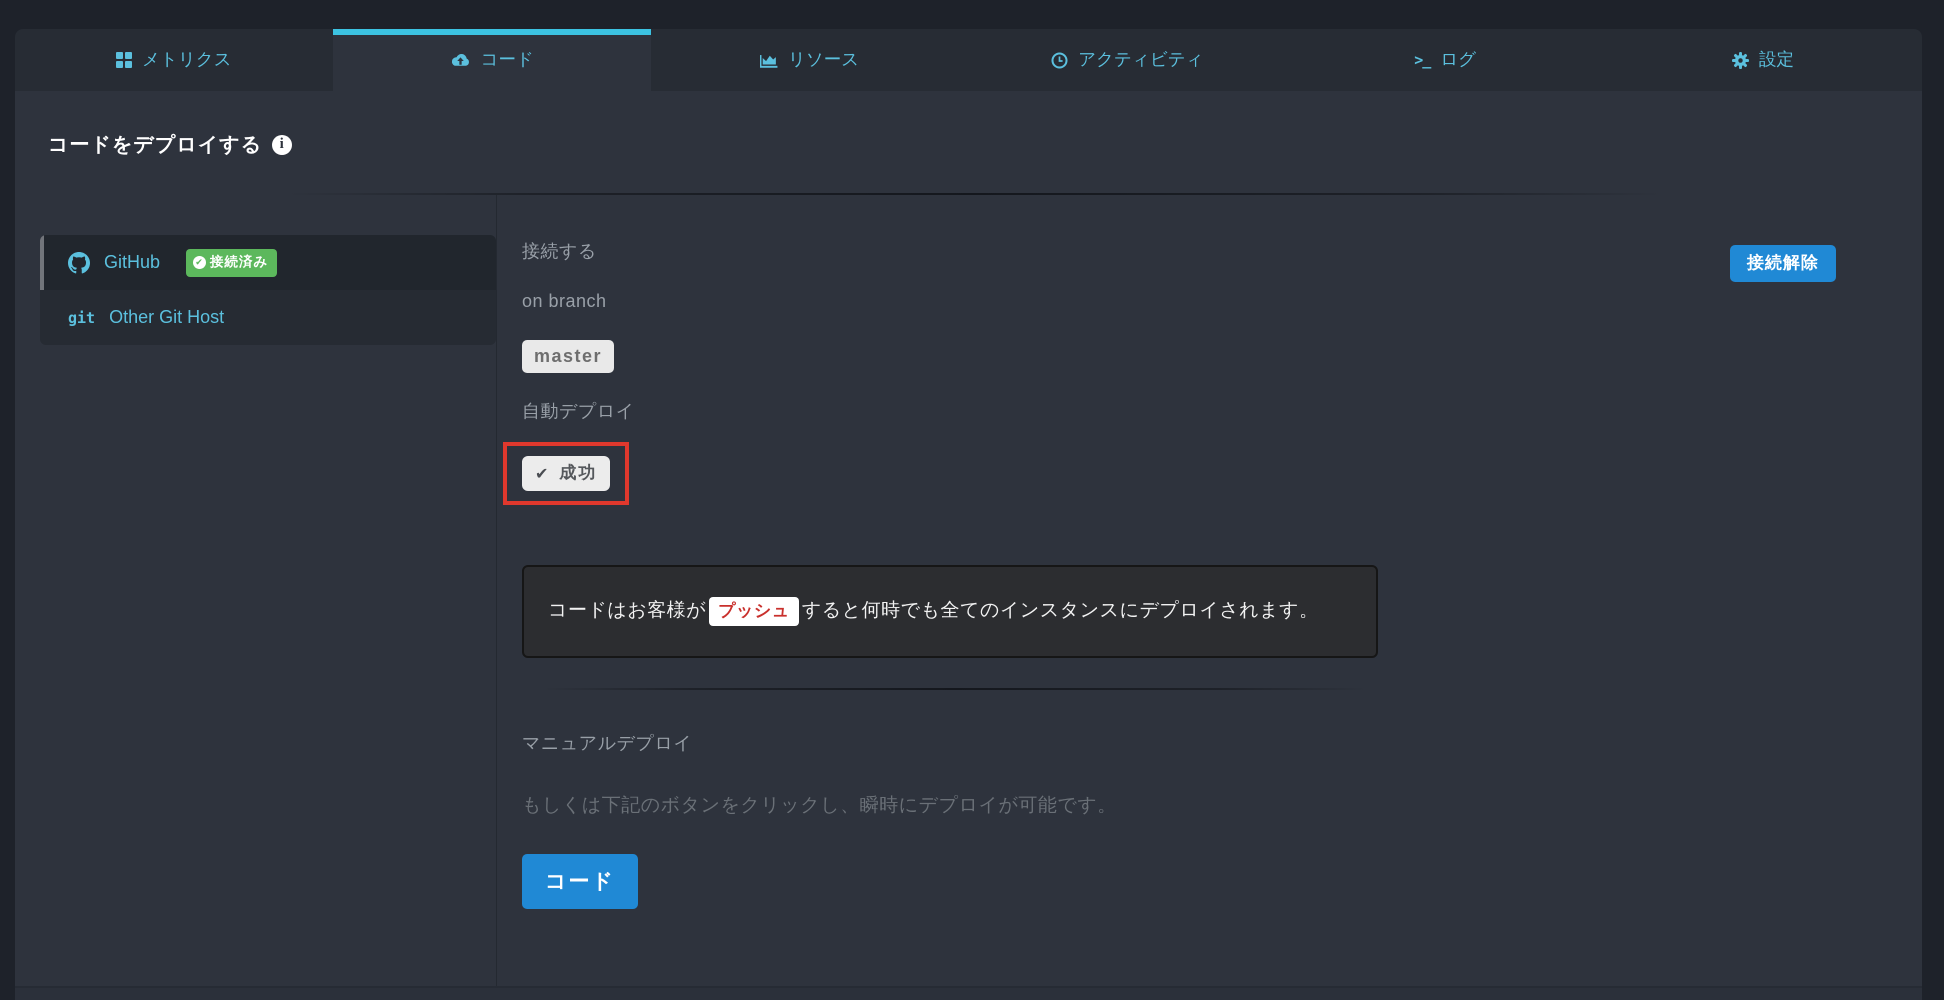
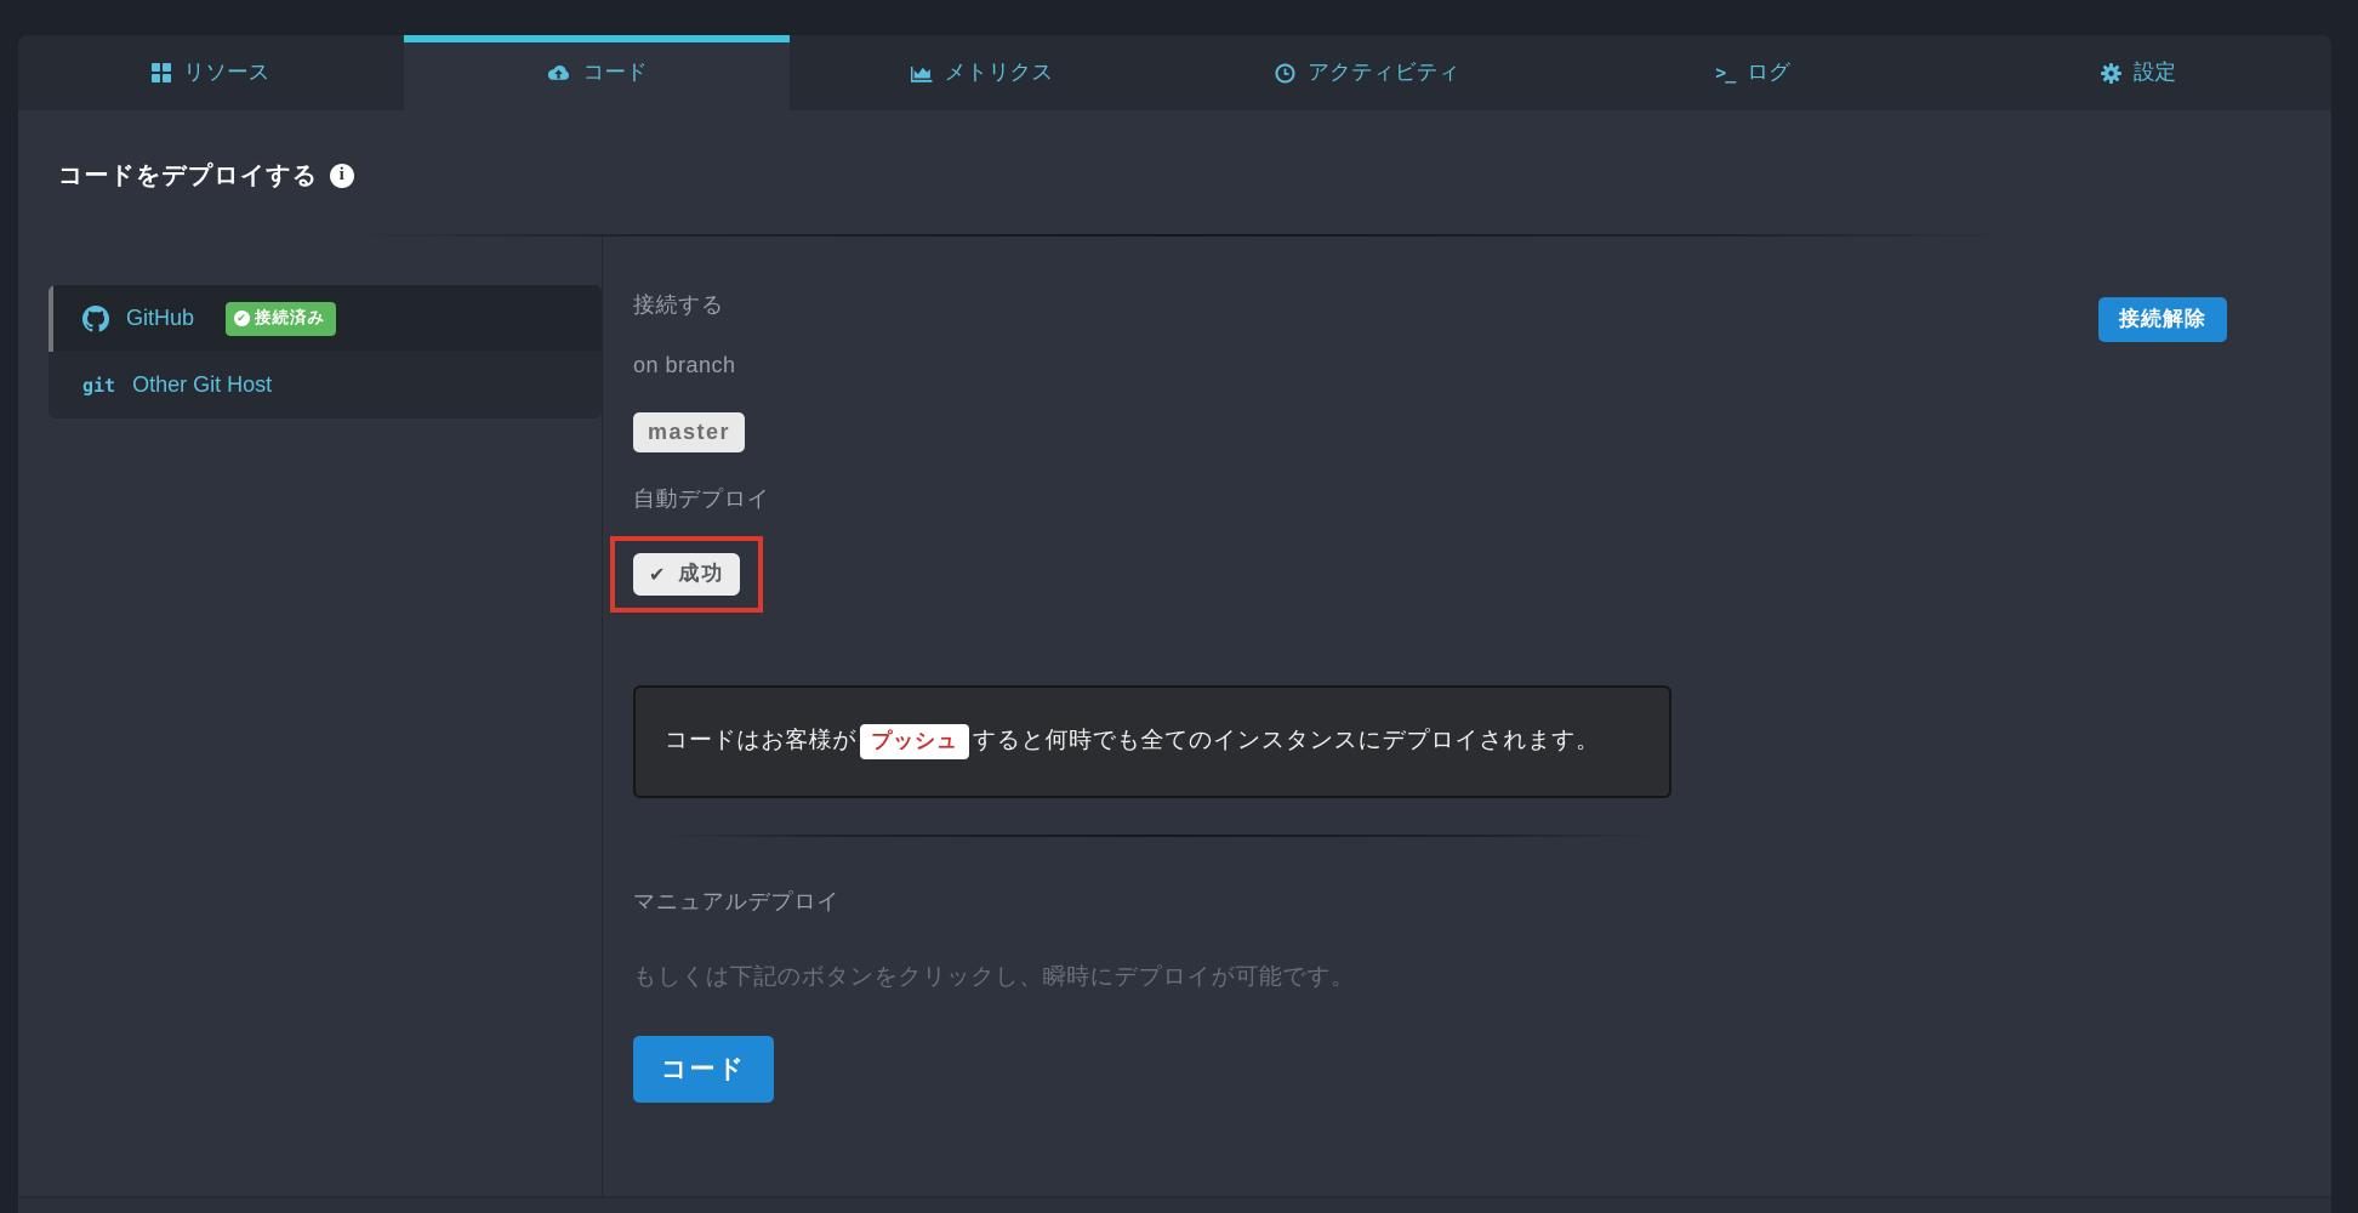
- メトリクス
+ リソース
  コード
- リソース
+ メトリクス
  アクティビティ
  >_
  ログ
  設定
  コードをデプロイする
  i
  GitHub
  ✔
  接続済み
  git
  Other Git Host
  接続解除
  接続する
  on branch
  master
  自動デプロイ
  ✔
  成功
  コードはお客様が プッシュ すると何時でも全てのインスタンスにデプロイされます。
  マニュアルデプロイ
  もしくは下記のボタンをクリックし、瞬時にデプロイが可能です。
  コード
